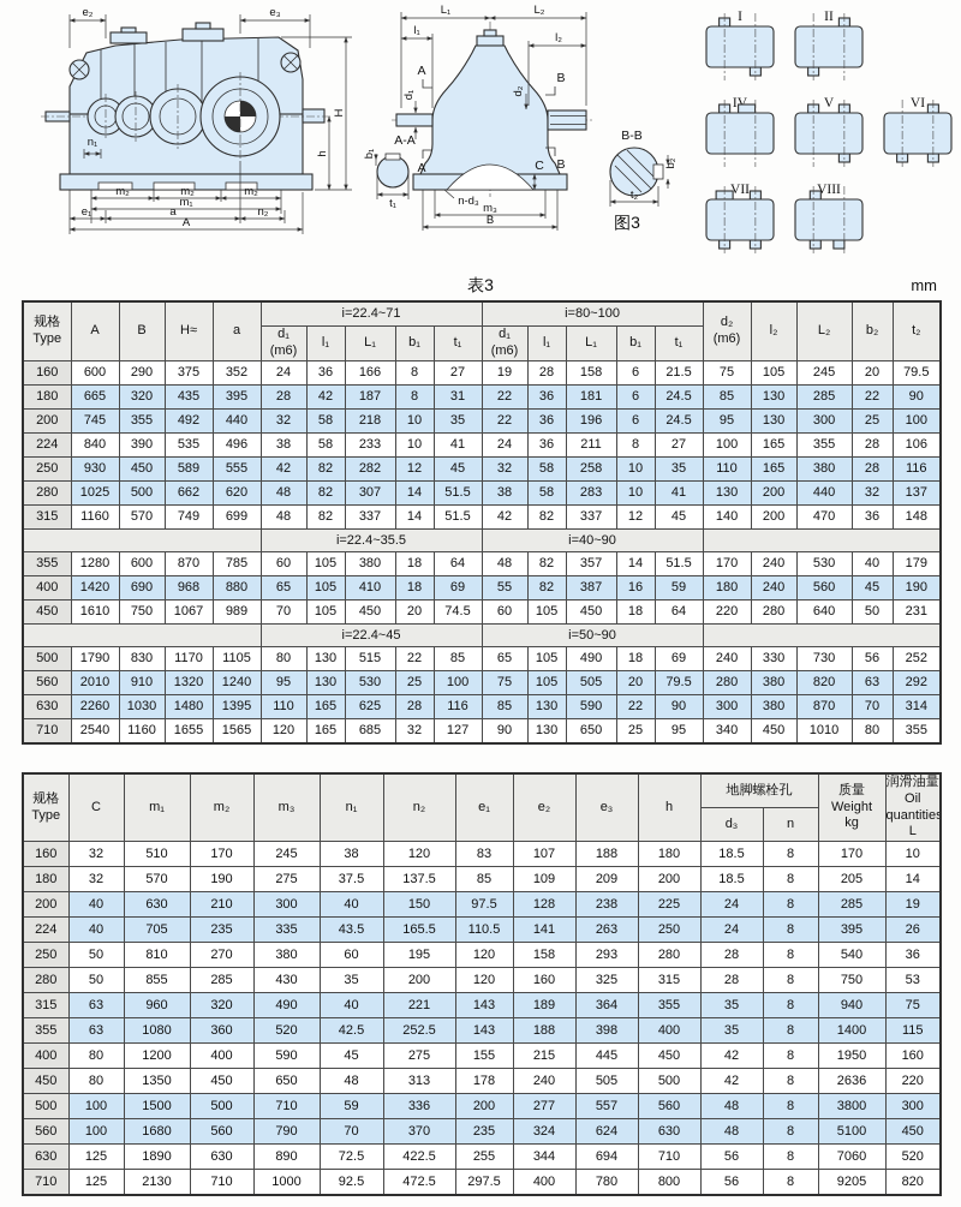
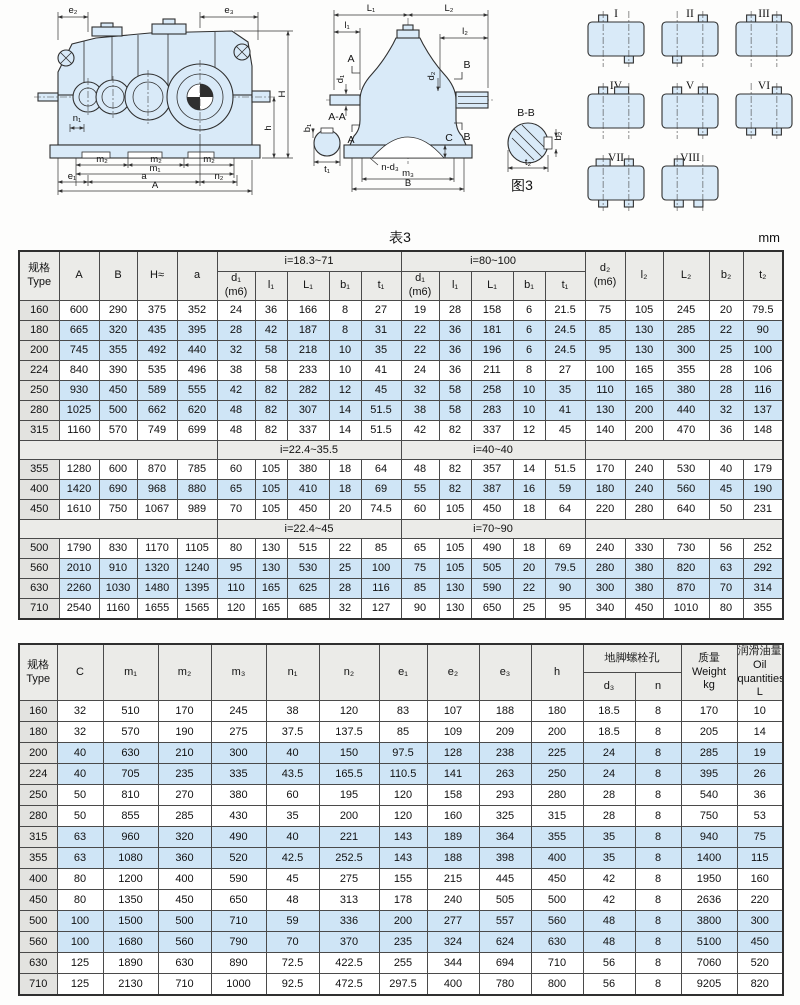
  e₂
  e₃
  n₁
  m₂
  m₂
  m₂
  m₁
  e₁
  a
  n₂
  A
  L₁
  L₂
  l₁
  l₂
  A
  A
  B
  B
  C
  n-d₃
  m₃
  B
  A-A
  t₁
  B-B
  t₂
  图3
  I
  II
+ III
  IV
  V
  VI
  VII
  VIII
  表3
  mm
- 规格 Type	A	B	H≈	a	i=22.4~71	i=80~100	d₂ (m6)	l₂	L₂	b₂	t₂
+ 规格 Type	A	B	H≈	a	i=18.3~71	i=80~100	d₂ (m6)	l₂	L₂	b₂	t₂
  d₁ (m6)	l₁	L₁	b₁	t₁	d₁ (m6)	l₁	L₁	b₁	t₁
  160	600	290	375	352	24	36	166	8	27	19	28	158	6	21.5	75	105	245	20	79.5
  180	665	320	435	395	28	42	187	8	31	22	36	181	6	24.5	85	130	285	22	90
  200	745	355	492	440	32	58	218	10	35	22	36	196	6	24.5	95	130	300	25	100
  224	840	390	535	496	38	58	233	10	41	24	36	211	8	27	100	165	355	28	106
  250	930	450	589	555	42	82	282	12	45	32	58	258	10	35	110	165	380	28	116
  280	1025	500	662	620	48	82	307	14	51.5	38	58	283	10	41	130	200	440	32	137
  315	1160	570	749	699	48	82	337	14	51.5	42	82	337	12	45	140	200	470	36	148
- 	i=22.4~35.5	i=40~90
+ 	i=22.4~35.5	i=40~40
  355	1280	600	870	785	60	105	380	18	64	48	82	357	14	51.5	170	240	530	40	179
  400	1420	690	968	880	65	105	410	18	69	55	82	387	16	59	180	240	560	45	190
  450	1610	750	1067	989	70	105	450	20	74.5	60	105	450	18	64	220	280	640	50	231
- 	i=22.4~45	i=50~90
+ 	i=22.4~45	i=70~90
  500	1790	830	1170	1105	80	130	515	22	85	65	105	490	18	69	240	330	730	56	252
  560	2010	910	1320	1240	95	130	530	25	100	75	105	505	20	79.5	280	380	820	63	292
  630	2260	1030	1480	1395	110	165	625	28	116	85	130	590	22	90	300	380	870	70	314
  710	2540	1160	1655	1565	120	165	685	32	127	90	130	650	25	95	340	450	1010	80	355
  规格 Type	C	m₁	m₂	m₃	n₁	n₂	e₁	e₂	e₃	h	地脚螺栓孔	质量 Weight kg	润滑油量 Oil quantities L
  d₃	n
  160	32	510	170	245	38	120	83	107	188	180	18.5	8	170	10
  180	32	570	190	275	37.5	137.5	85	109	209	200	18.5	8	205	14
  200	40	630	210	300	40	150	97.5	128	238	225	24	8	285	19
  224	40	705	235	335	43.5	165.5	110.5	141	263	250	24	8	395	26
  250	50	810	270	380	60	195	120	158	293	280	28	8	540	36
  280	50	855	285	430	35	200	120	160	325	315	28	8	750	53
  315	63	960	320	490	40	221	143	189	364	355	35	8	940	75
  355	63	1080	360	520	42.5	252.5	143	188	398	400	35	8	1400	115
  400	80	1200	400	590	45	275	155	215	445	450	42	8	1950	160
  450	80	1350	450	650	48	313	178	240	505	500	42	8	2636	220
  500	100	1500	500	710	59	336	200	277	557	560	48	8	3800	300
  560	100	1680	560	790	70	370	235	324	624	630	48	8	5100	450
  630	125	1890	630	890	72.5	422.5	255	344	694	710	56	8	7060	520
  710	125	2130	710	1000	92.5	472.5	297.5	400	780	800	56	8	9205	820
